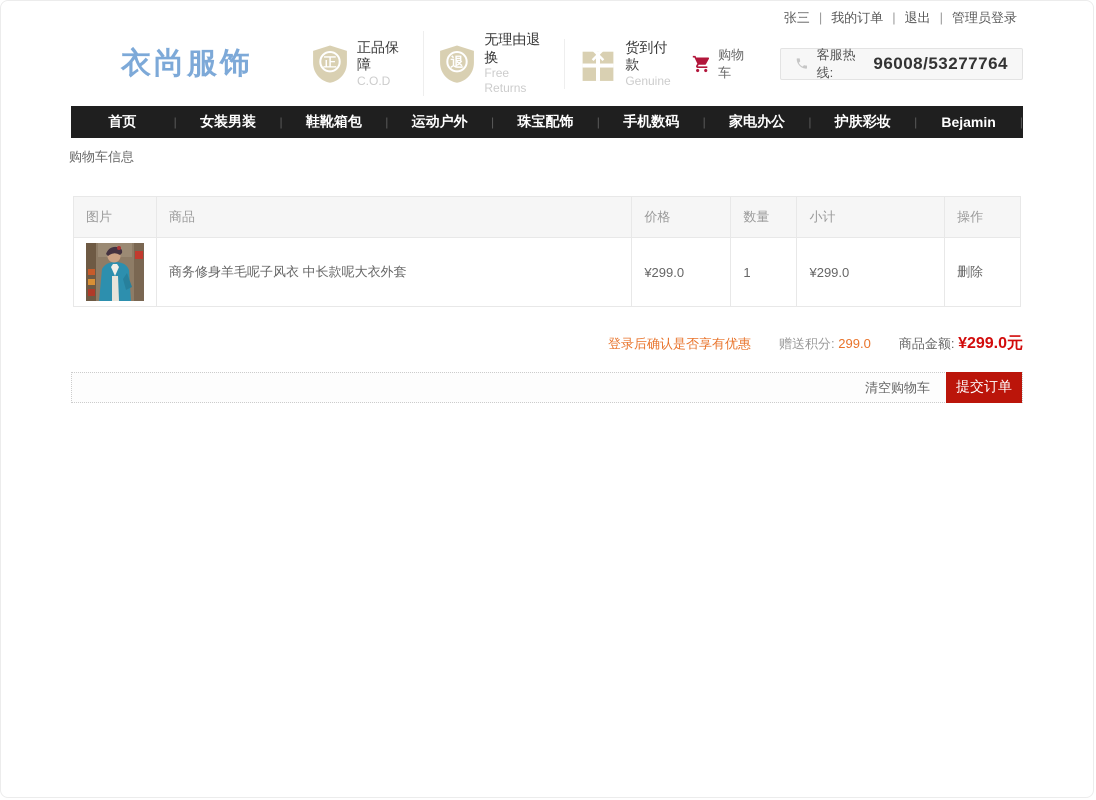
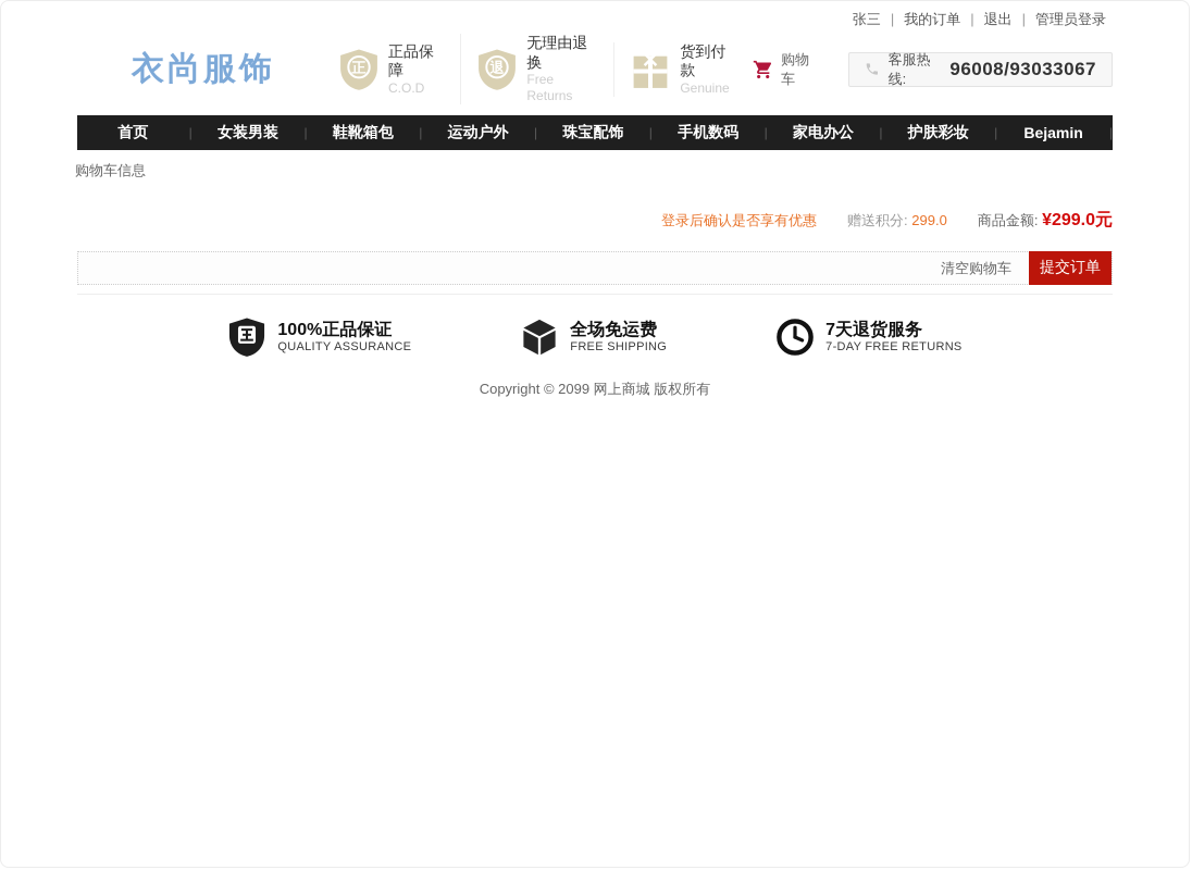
  张三 | 我的订单 | 退出 | 管理员登录
  衣尚服饰
  正
  正品保障
  C.O.D
  退
  无理由退换
  Free Returns
  货到付款
  Genuine
  购物车
  客服热线:
- 96008/53277764
+ 96008/93033067
  首页
  |
  女装男装
  |
  鞋靴箱包
  |
  运动户外
  |
  珠宝配饰
  |
  手机数码
  |
  家电办公
  |
  护肤彩妆
  |
  Bejamin
  |
  购物车信息
- 图片	商品	价格	数量	小计	操作
- 	商务修身羊毛呢子风衣 中长款呢大衣外套	¥299.0	1	¥299.0	删除
  登录后确认是否享有优惠
  赠送积分: 299.0
  商品金额: ¥299.0元
  清空购物车
  提交订单
+ 100%正品保证
+ QUALITY ASSURANCE
+ 全场免运费
+ FREE SHIPPING
+ 7天退货服务
+ 7-DAY FREE RETURNS
+ Copyright © 2099 网上商城 版权所有
